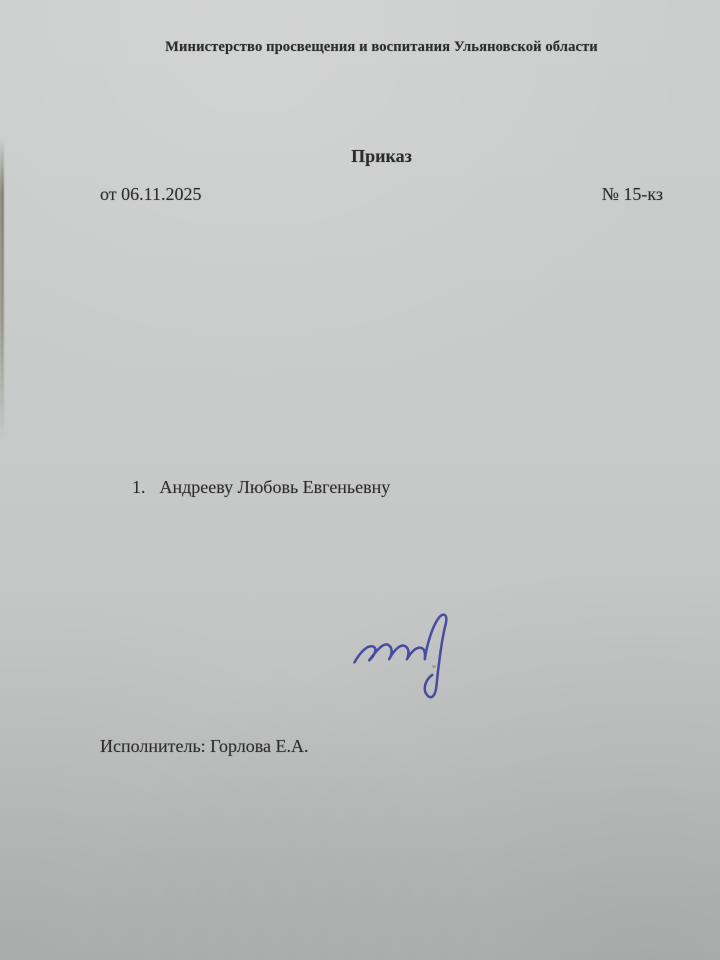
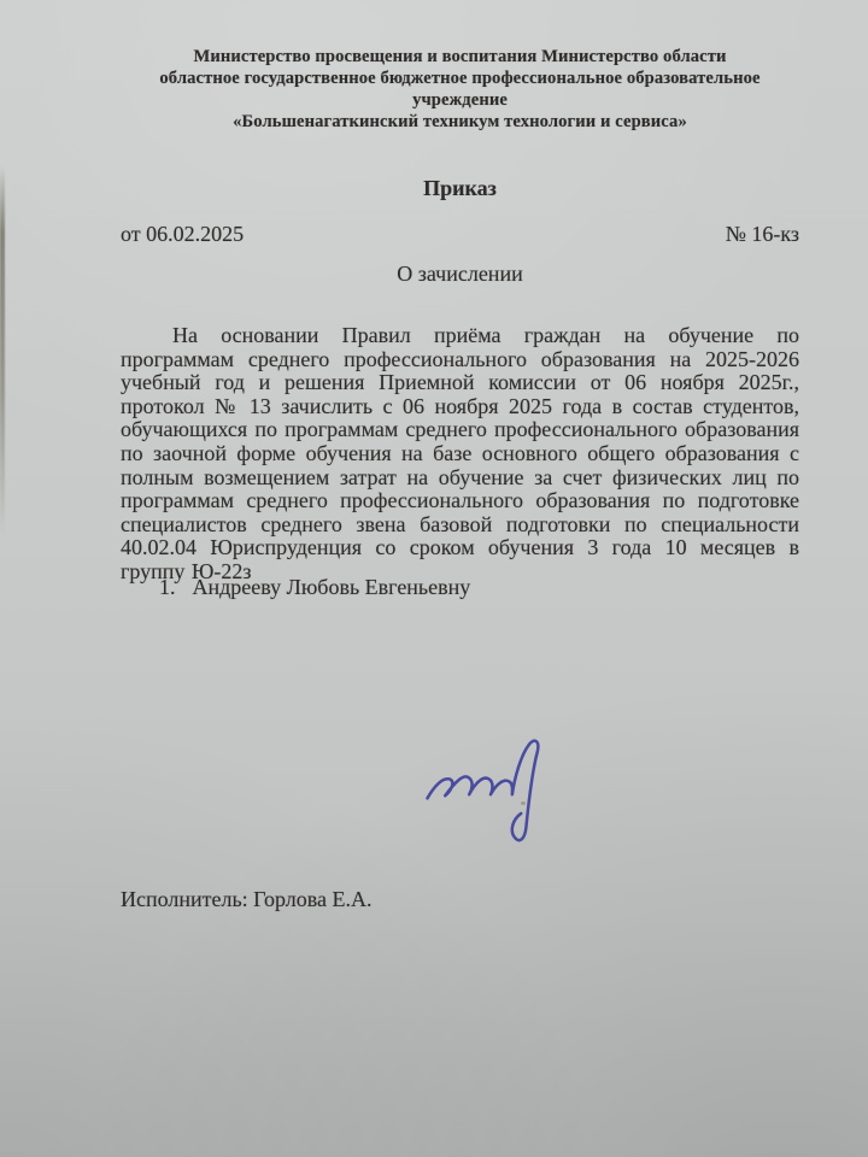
- Министерство просвещения и воспитания Ульяновской области
+ Министерство просвещения и воспитания Министерство области
+ областное государственное бюджетное профессиональное образовательное учреждение
+ «Большенагаткинский техникум технологии и сервиса»
  Приказ
- от 06.11.2025
+ от 06.02.2025
- № 15-кз
+ № 16-кз
+ О зачислении
+ На основании Правил приёма граждан на обучение по программам среднего профессионального образования на 2025-2026 учебный год и решения Приемной комиссии от 06 ноября 2025г., протокол № 13 зачислить с 06 ноября 2025 года в состав студентов, обучающихся по программам среднего профессионального образования по заочной форме обучения на базе основного общего образования с полным возмещением затрат на обучение за счет физических лиц по программам среднего профессионального образования по подготовке специалистов среднего звена базовой подготовки по специальности 40.02.04 Юриспруденция со сроком обучения 3 года 10 месяцев в группу Ю-22з
  1. Андрееву Любовь Евгеньевну
  Исполнитель: Горлова Е.А.
